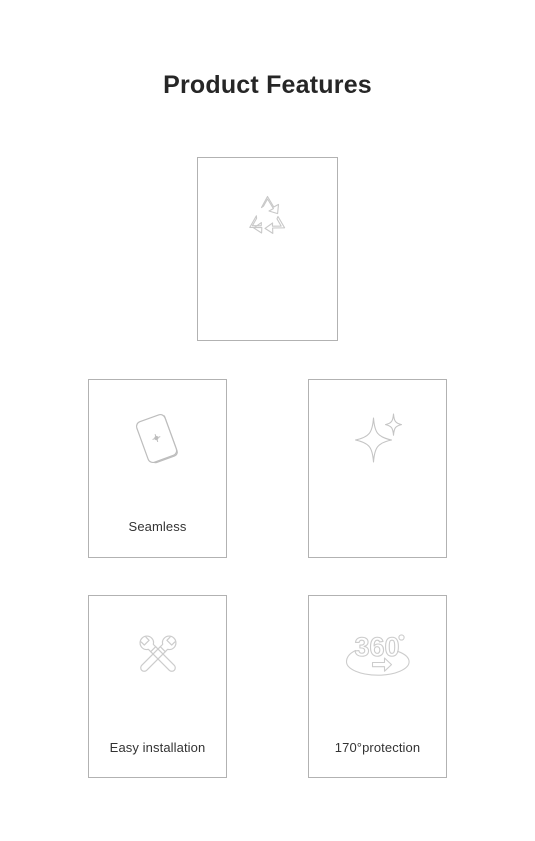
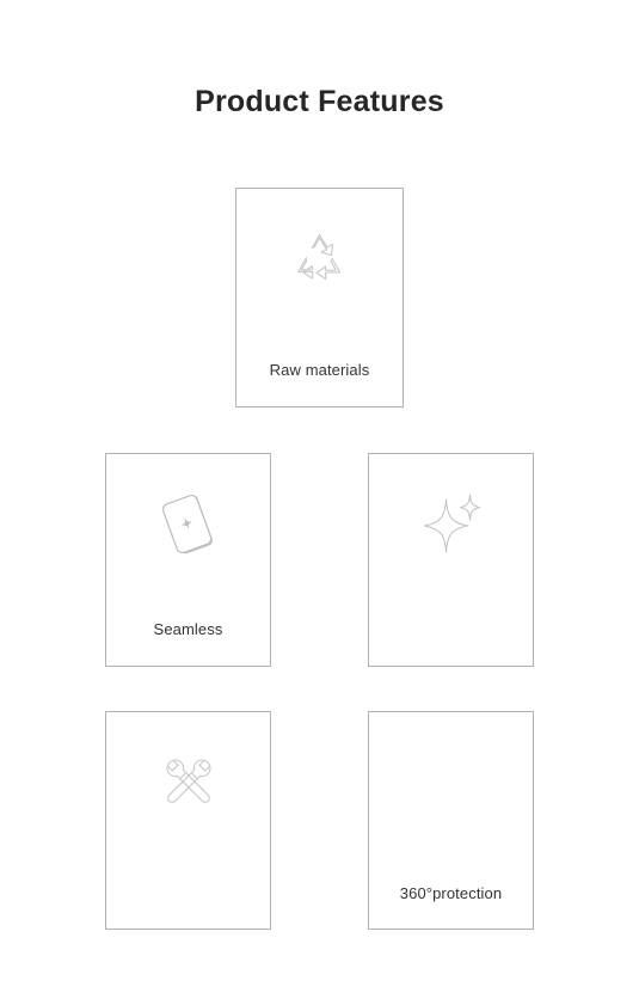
  Product Features
+ Raw materials
  Seamless
- Easy installation
- 360
- 170°protection
+ 360°protection
